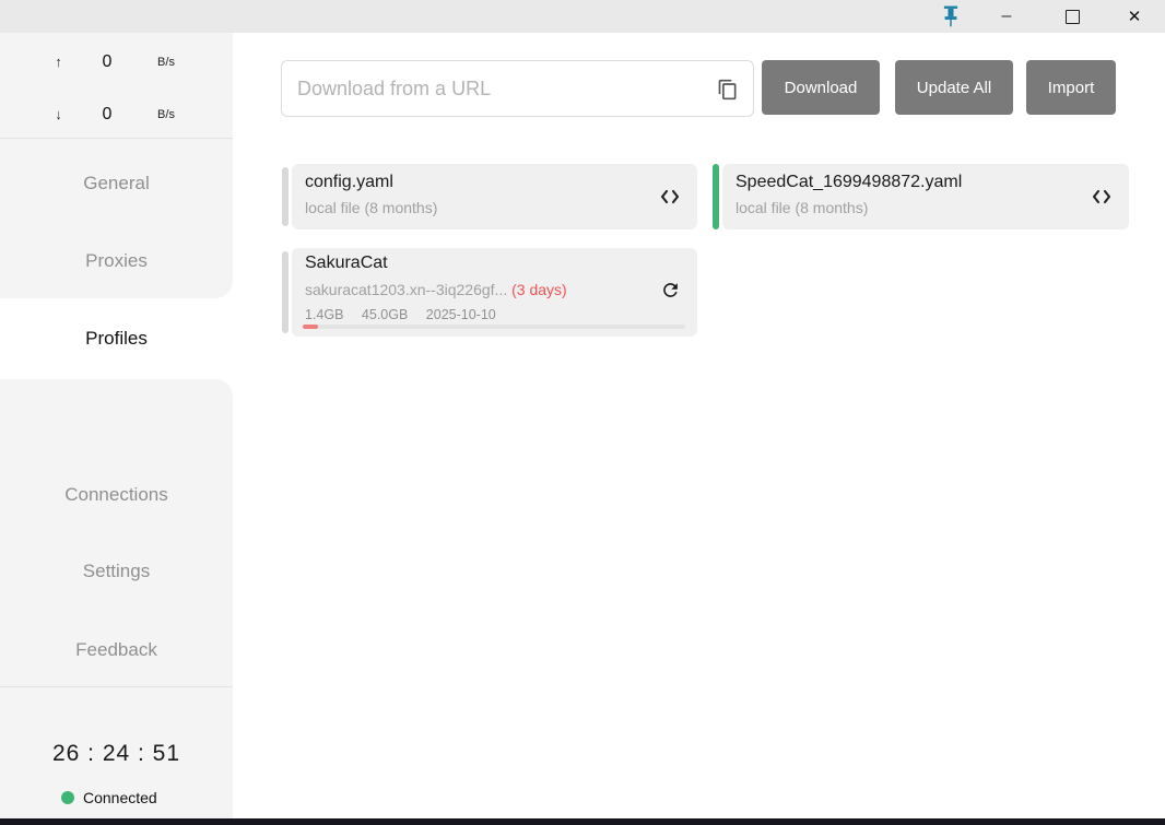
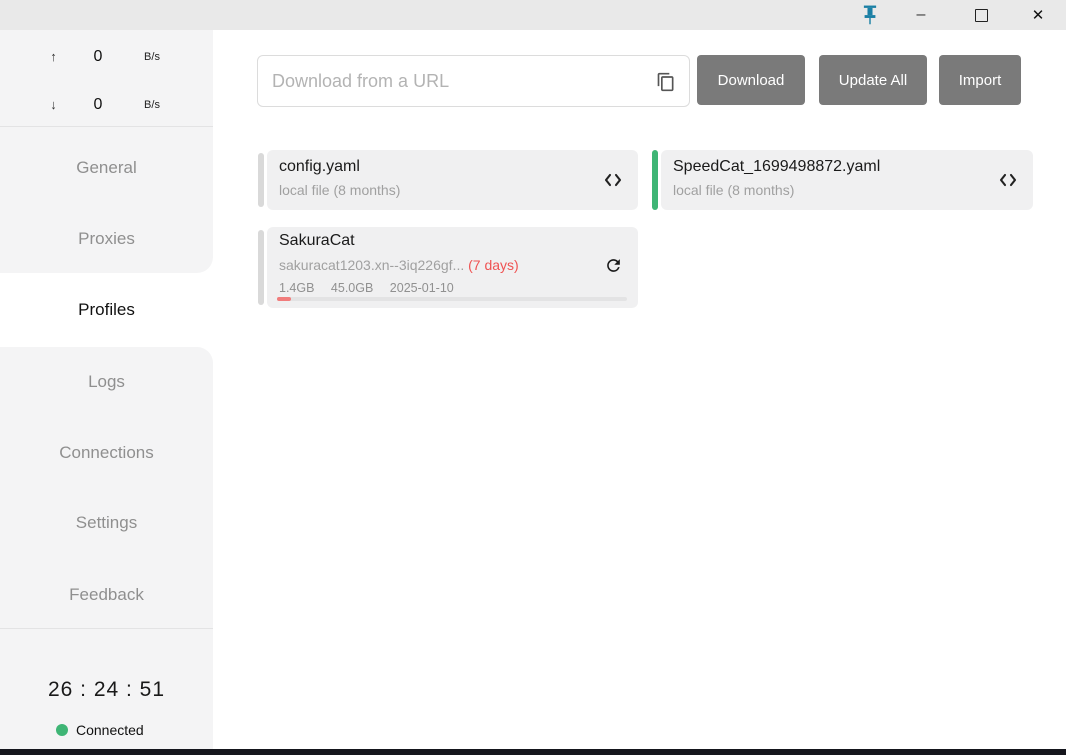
  –
  ✕
  ↑
  0
  B/s
  ↓
  0
  B/s
  General
  Proxies
  Profiles
+ Logs
  Connections
  Settings
  Feedback
  26 : 24 : 51
  Connected
  Download from a URL
  Download
  Update All
  Import
  config.yaml
  local file (8 months)
  SpeedCat_1699498872.yaml
  local file (8 months)
  SakuraCat
- sakuracat1203.xn--3iq226gf... (3 days)
+ sakuracat1203.xn--3iq226gf... (7 days)
- 1.4GB 45.0GB 2025-10-10
+ 1.4GB 45.0GB 2025-01-10
